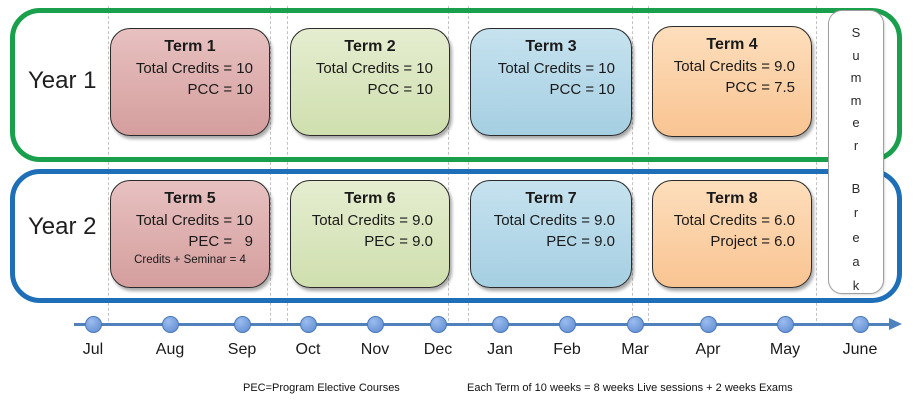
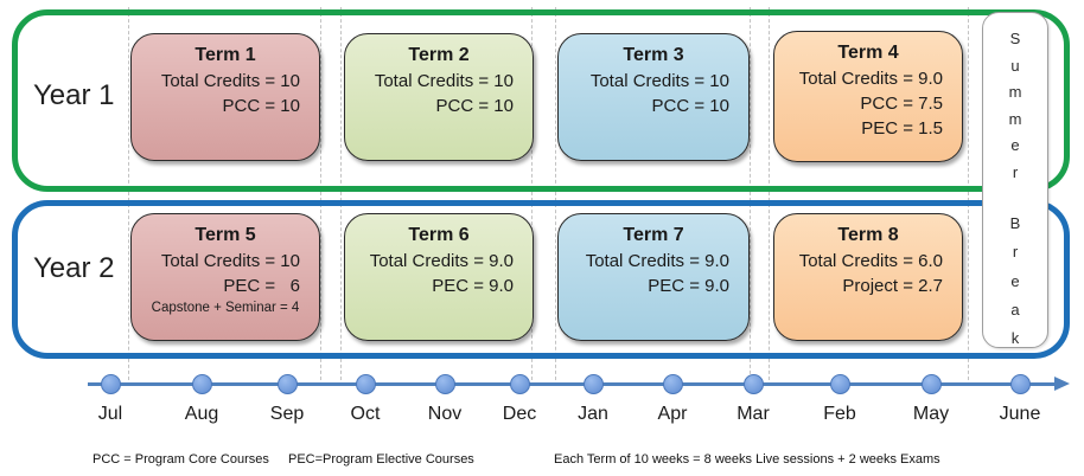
  Year 1
  Year 2
  Term 1
  Total Credits = 10
  PCC = 10
  Term 2
  Total Credits = 10
  PCC = 10
  Term 3
  Total Credits = 10
  PCC = 10
  Term 4
  Total Credits = 9.0
  PCC = 7.5
+ PEC = 1.5
  Term 5
  Total Credits = 10
- PEC = 9
+ PEC = 6
- Credits + Seminar = 4
+ Capstone + Seminar = 4
  Term 6
  Total Credits = 9.0
  PEC = 9.0
  Term 7
  Total Credits = 9.0
  PEC = 9.0
  Term 8
  Total Credits = 6.0
- Project = 6.0
+ Project = 2.7
  S
  u
  m
  m
  e
  r
  B
  r
  e
  a
  k
  Jul
  Aug
  Sep
  Oct
  Nov
  Dec
  Jan
- Feb
+ Apr
  Mar
- Apr
+ Feb
  May
  June
+ PCC = Program Core Courses
  PEC=Program Elective Courses
  Each Term of 10 weeks = 8 weeks Live sessions + 2 weeks Exams
